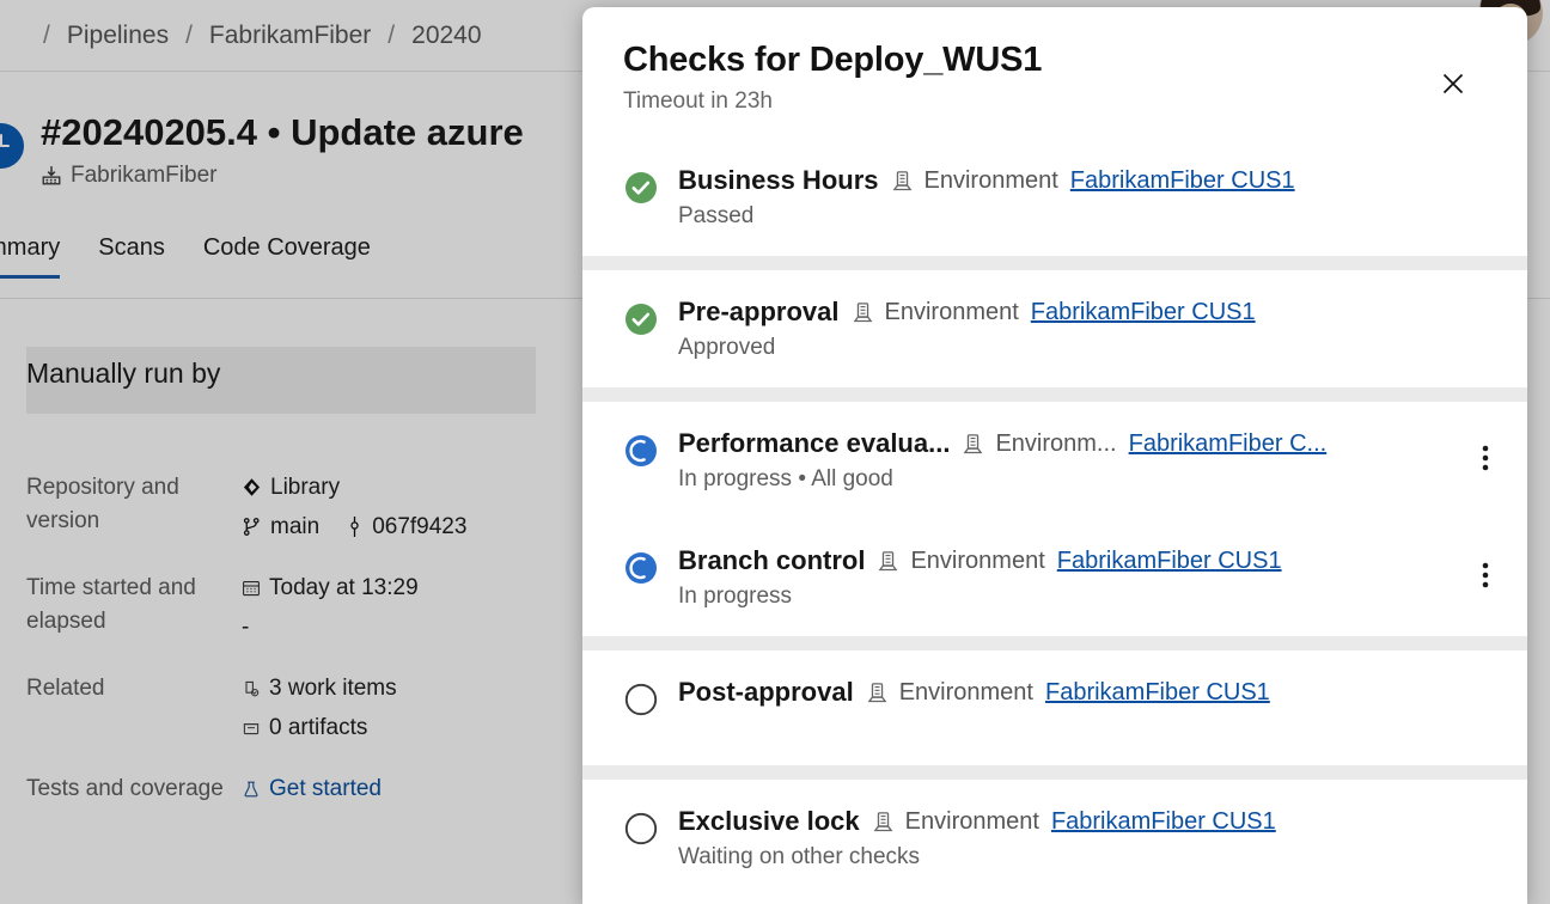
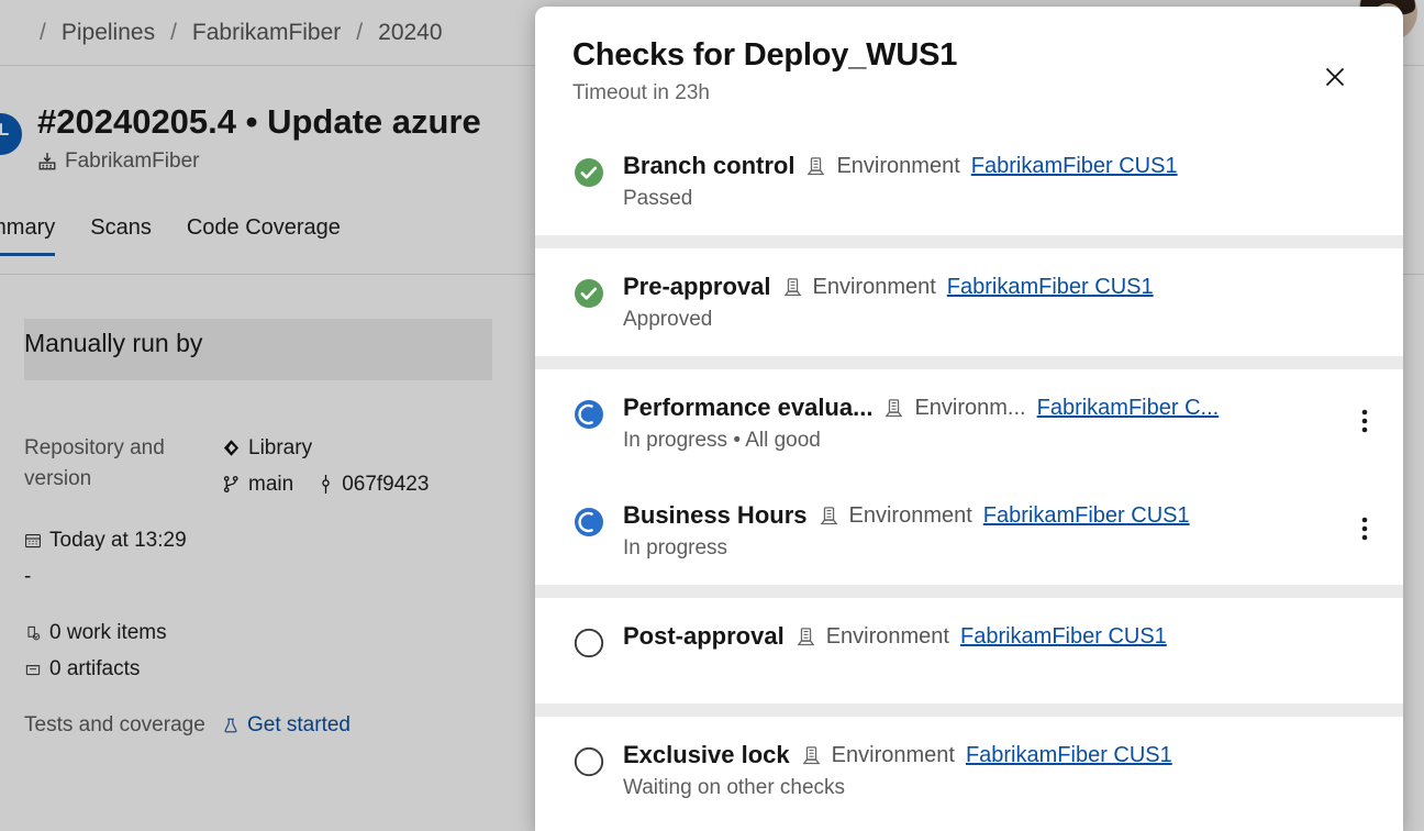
  /
  Pipelines
  /
  FabrikamFiber
  /
  20240
  #20240205.4 • Update azure
  FabrikamFiber
  Scans
  Code Coverage
  Manually run by
  Repository and version
  Library
  main
  067f9423
- Time started and elapsed
  Today at 13:29
  -
- Related
- 3 work items
+ 0 work items
  0 artifacts
  Tests and coverage
  Get started
  Checks for Deploy_WUS1
  Timeout in 23h
- Business Hours
+ Branch control
  Environment
  FabrikamFiber CUS1
  Passed
  Pre-approval
  Environment
  FabrikamFiber CUS1
  Approved
  Performance evalua...
  Environm...
  FabrikamFiber C...
  In progress • All good
- Branch control
+ Business Hours
  Environment
  FabrikamFiber CUS1
  In progress
  Post-approval
  Environment
  FabrikamFiber CUS1
  Exclusive lock
  Environment
  FabrikamFiber CUS1
  Waiting on other checks
